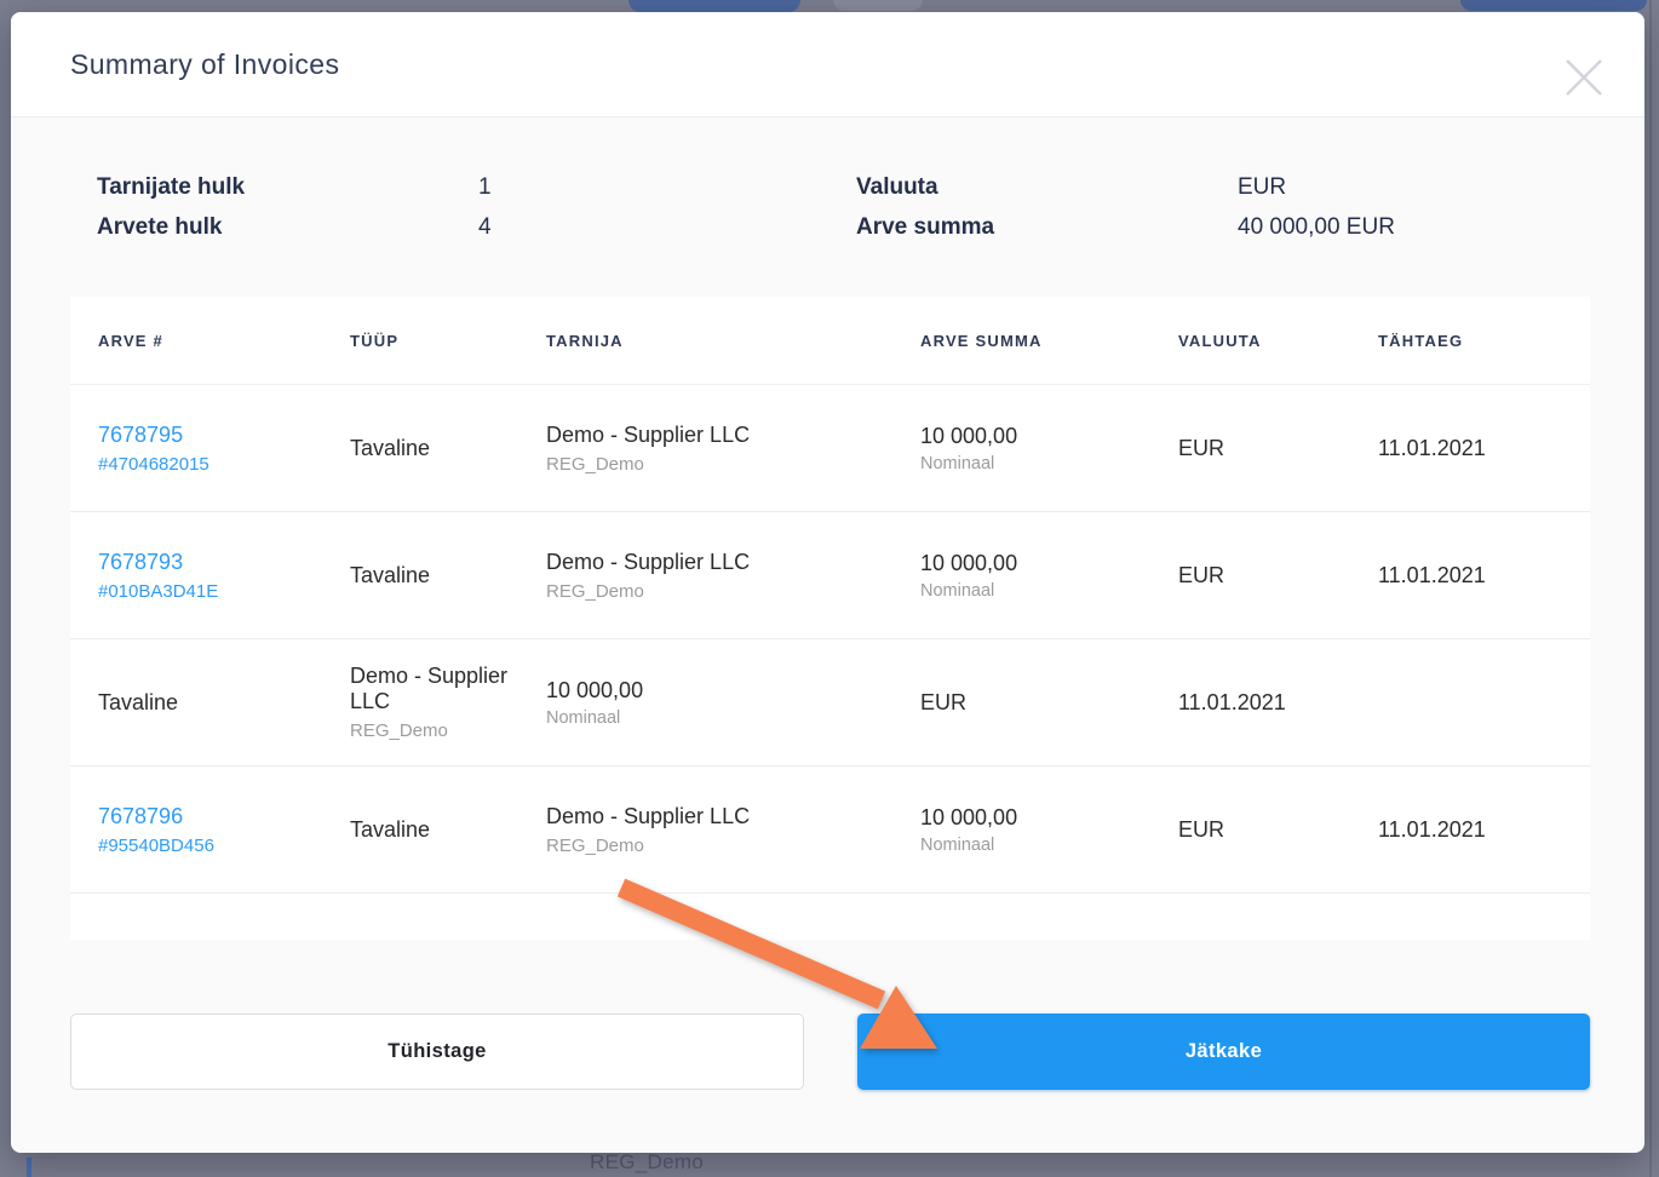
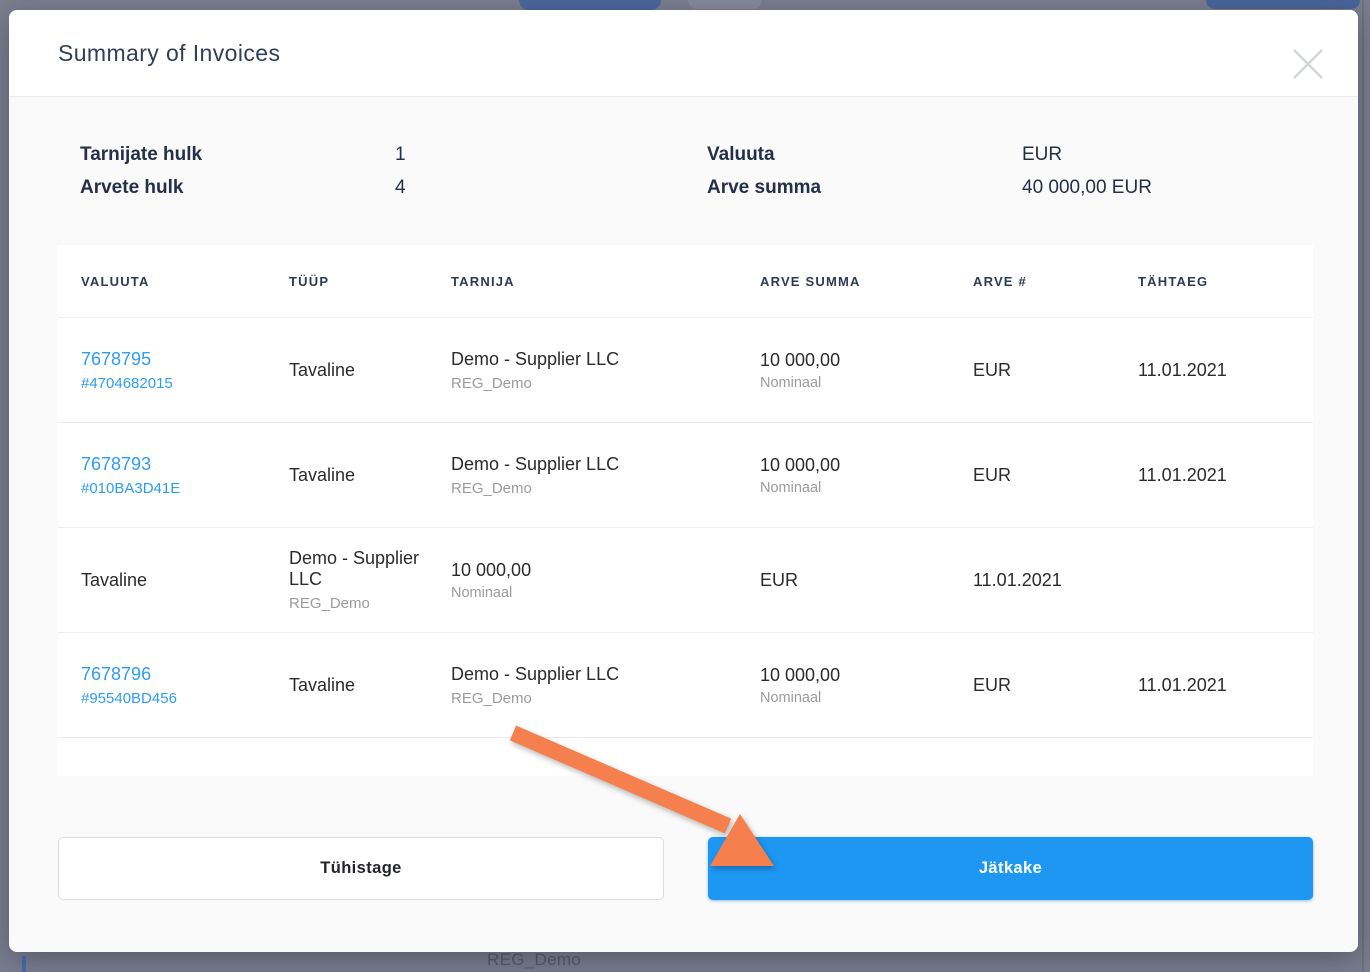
  REG_Demo
  Summary of Invoices
  Tarnijate hulk
  1
  Valuuta
  EUR
  Arvete hulk
  4
  Arve summa
  40 000,00 EUR
- ARVE #
+ VALUUTA
  TÜÜP
  TARNIJA
  ARVE SUMMA
- VALUUTA
+ ARVE #
  TÄHTAEG
  7678795
  #4704682015
  Tavaline
  Demo - Supplier LLC
  REG_Demo
  10 000,00
  Nominaal
  EUR
  11.01.2021
  7678793
  #010BA3D41E
  Tavaline
  Demo - Supplier LLC
  REG_Demo
  10 000,00
  Nominaal
  EUR
  11.01.2021
  Tavaline
  Demo - Supplier LLC
  REG_Demo
  10 000,00
  Nominaal
  EUR
  11.01.2021
  7678796
  #95540BD456
  Tavaline
  Demo - Supplier LLC
  REG_Demo
  10 000,00
  Nominaal
  EUR
  11.01.2021
  Tühistage
  Jätkake
